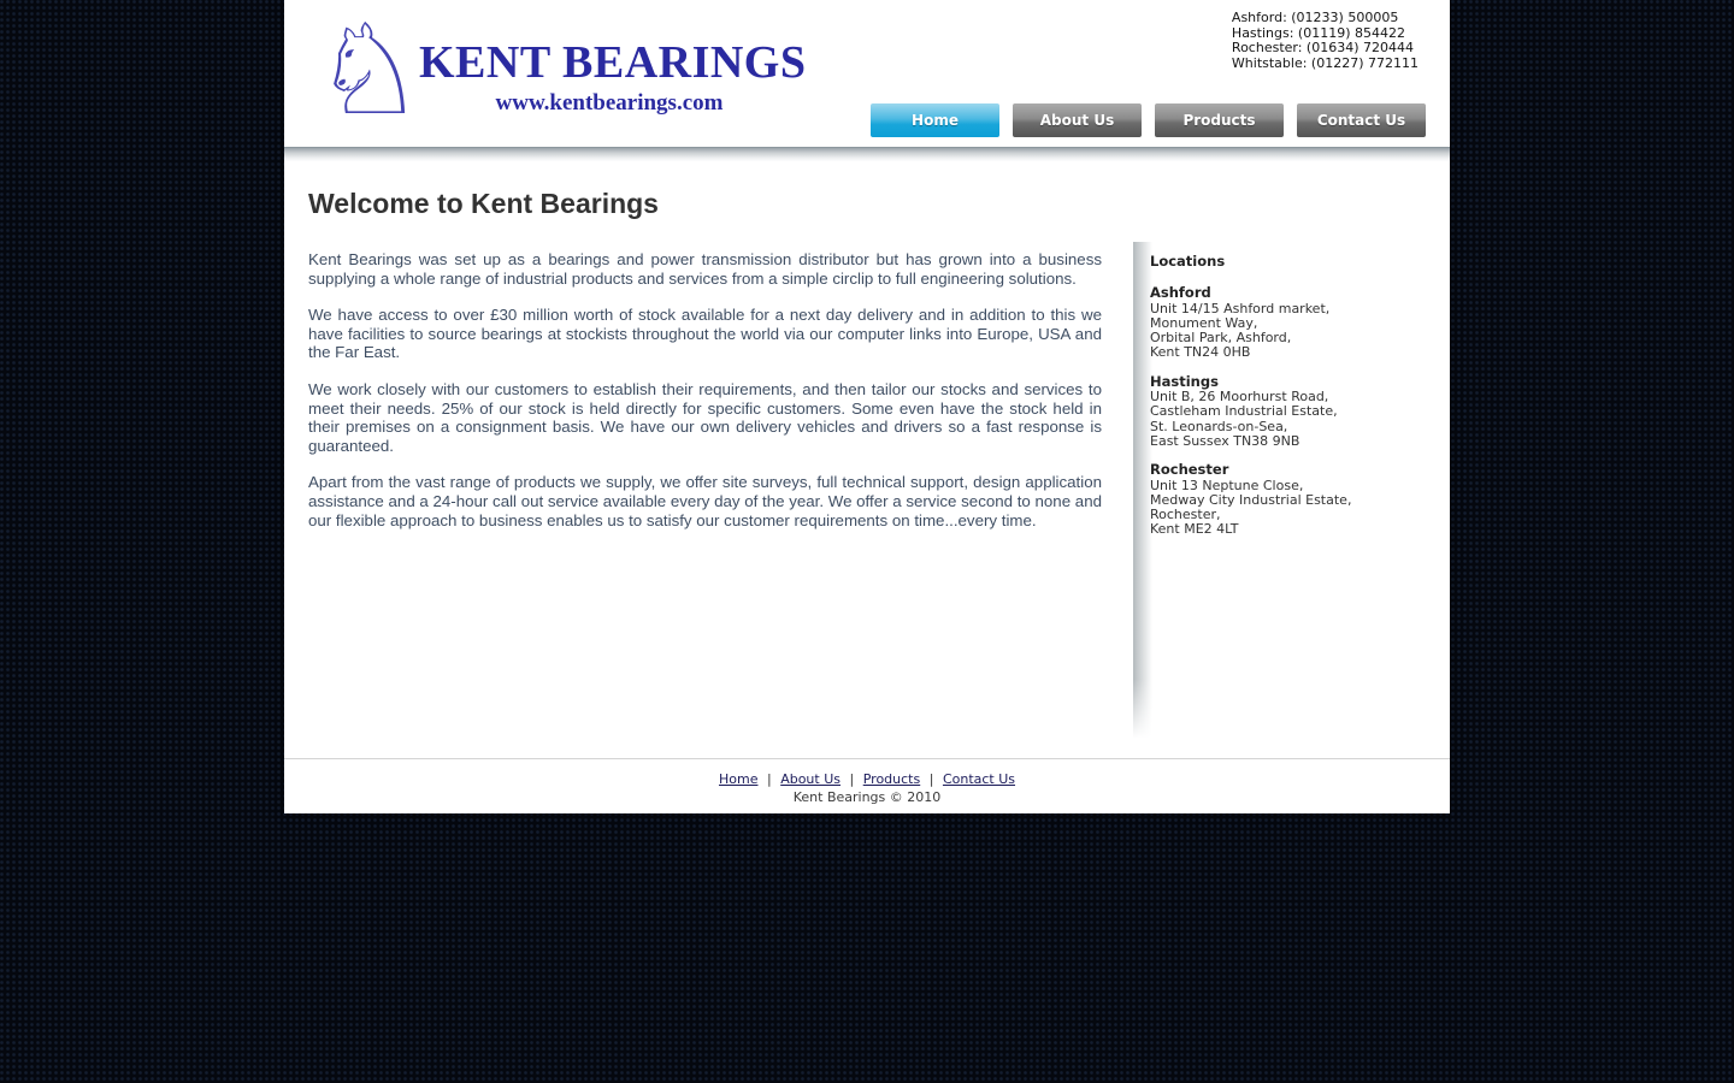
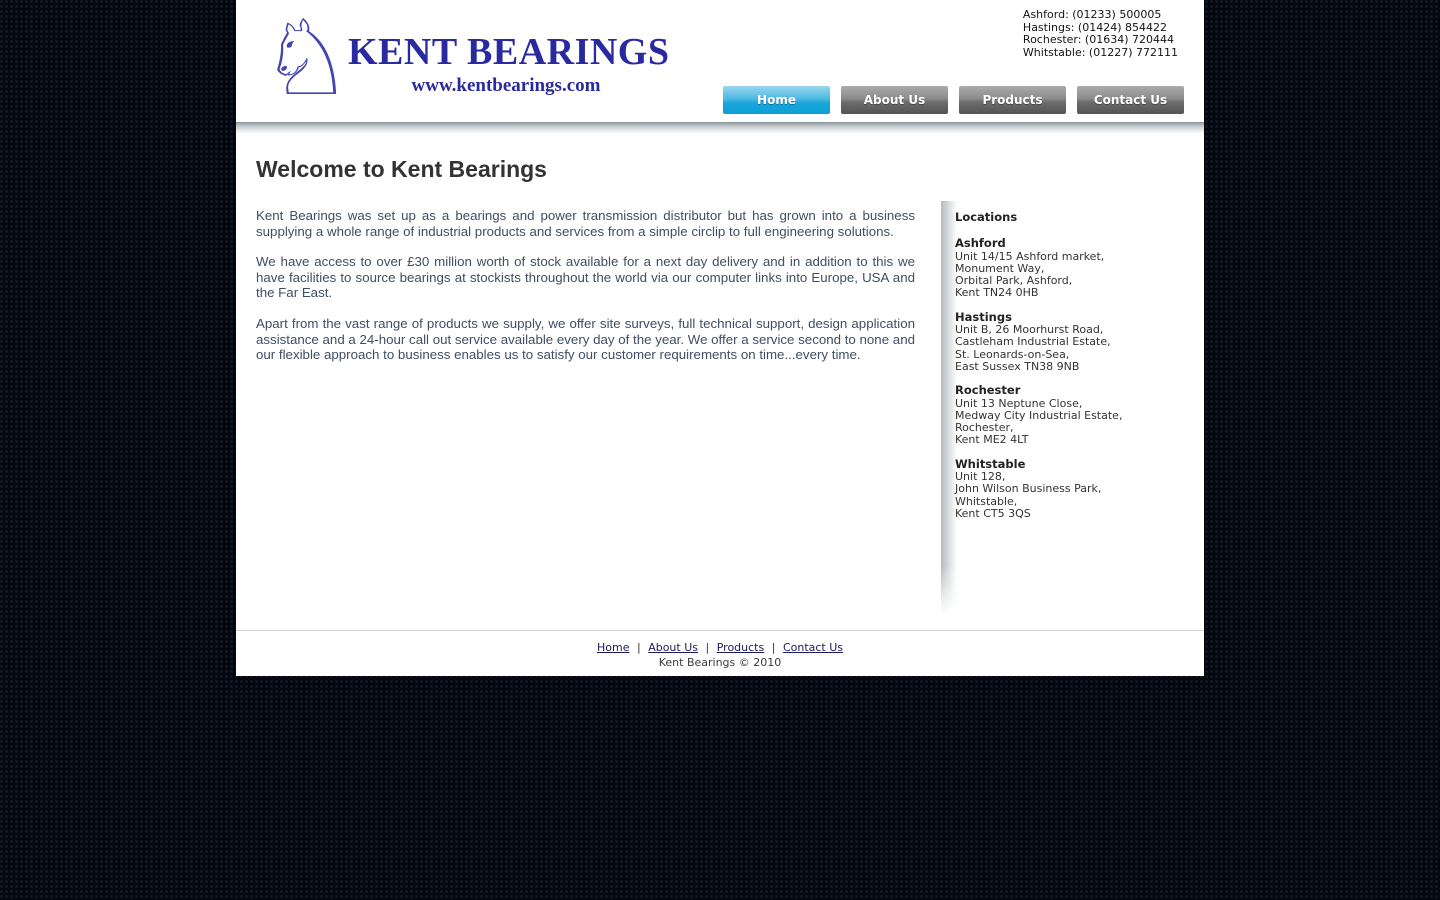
  ♘
  KENT BEARINGS
  www.kentbearings.com
  Ashford: (01233) 500005
- Hastings: (01119) 854422
+ Hastings: (01424) 854422
  Rochester: (01634) 720444
  Whitstable: (01227) 772111
  Home
  About Us
  Products
  Contact Us
  Welcome to Kent Bearings
  Kent Bearings was set up as a bearings and power transmission distributor but has grown into a business supplying a whole range of industrial products and services from a simple circlip to full engineering solutions.
  We have access to over £30 million worth of stock available for a next day delivery and in addition to this we have facilities to source bearings at stockists throughout the world via our computer links into Europe, USA and the Far East.
- We work closely with our customers to establish their requirements, and then tailor our stocks and services to meet their needs. 25% of our stock is held directly for specific customers. Some even have the stock held in their premises on a consignment basis. We have our own delivery vehicles and drivers so a fast response is guaranteed.
  Apart from the vast range of products we supply, we offer site surveys, full technical support, design application assistance and a 24-hour call out service available every day of the year. We offer a service second to none and our flexible approach to business enables us to satisfy our customer requirements on time...every time.
  Locations
  Ashford
  Unit 14/15 Ashford market,
  Monument Way,
  Orbital Park, Ashford,
  Kent TN24 0HB
  Hastings
  Unit B, 26 Moorhurst Road,
  Castleham Industrial Estate,
  St. Leonards-on-Sea,
  East Sussex TN38 9NB
  Rochester
  Unit 13 Neptune Close,
  Medway City Industrial Estate,
  Rochester,
  Kent ME2 4LT
+ Whitstable
+ Unit 128,
+ John Wilson Business Park,
+ Whitstable,
+ Kent CT5 3QS
  Home | About Us | Products | Contact Us
  Kent Bearings © 2010
